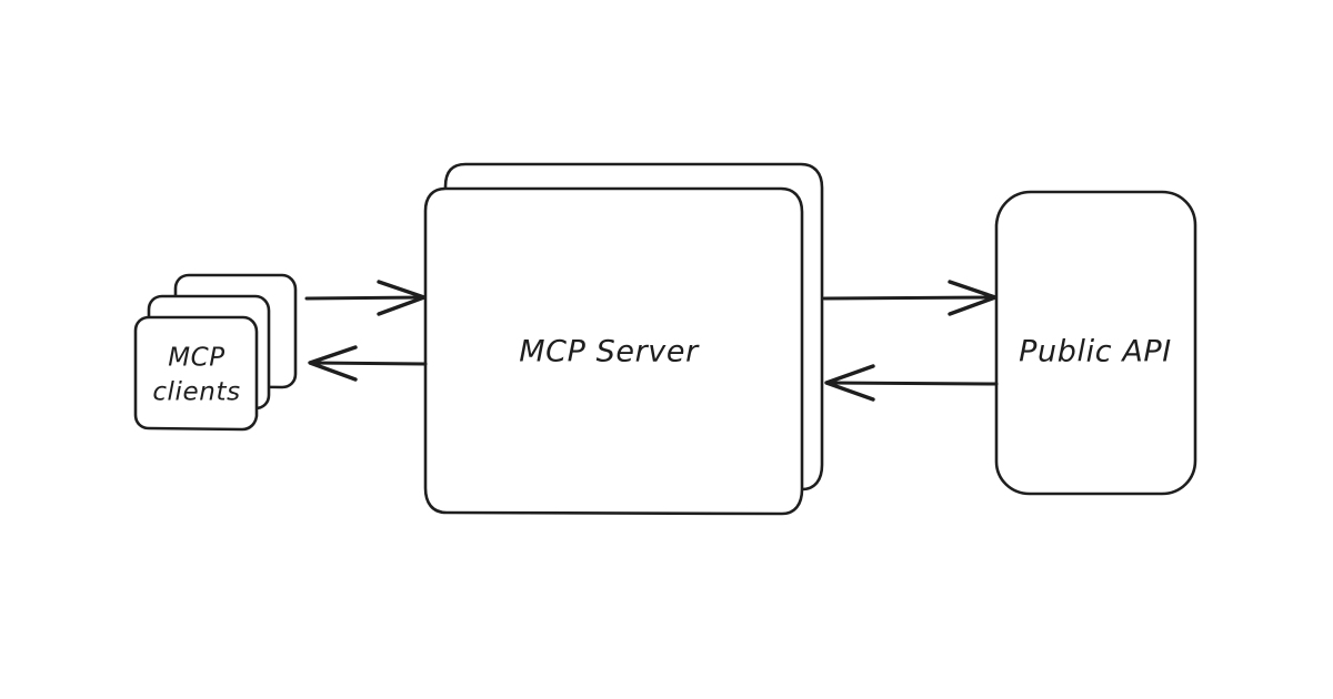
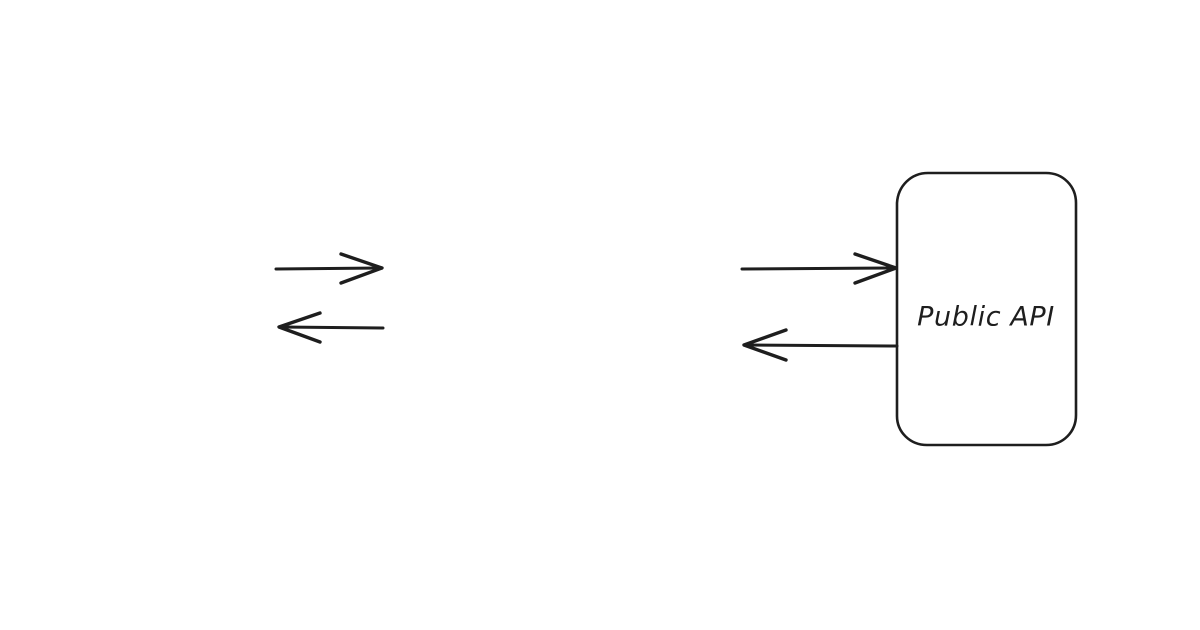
- MCP
- clients
- MCP Server
  Public API
